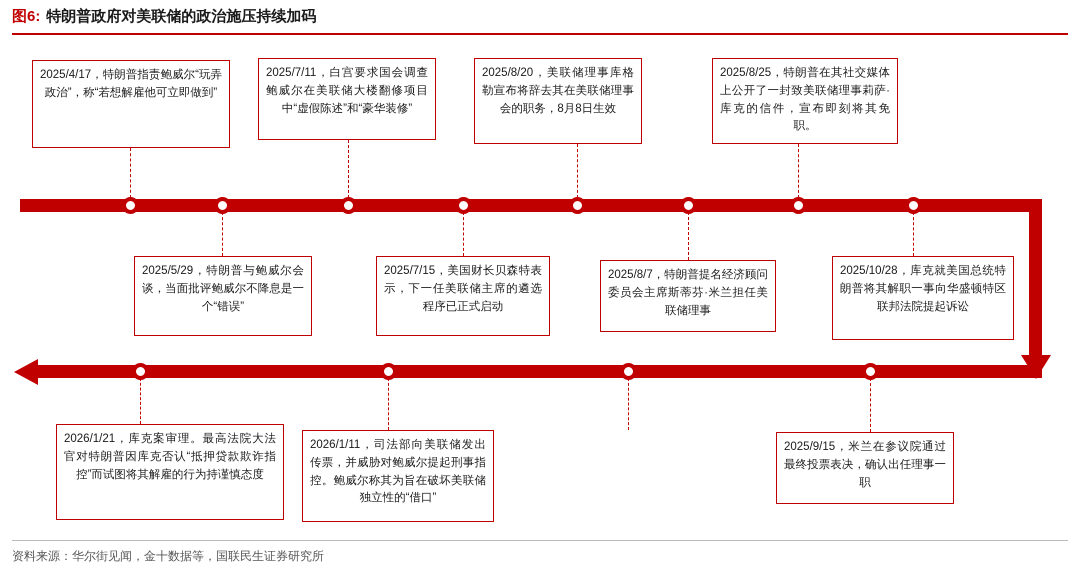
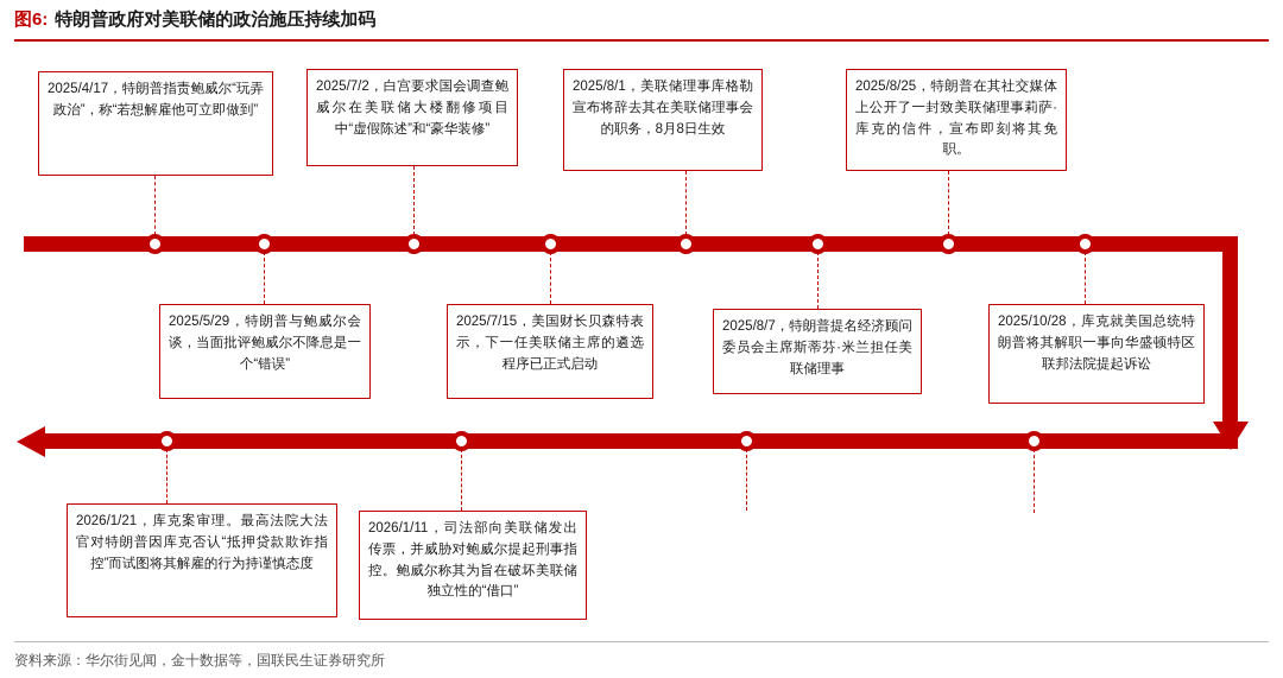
  图6:
  特朗普政府对美联储的政治施压持续加码
  2025/4/17，特朗普指责鲍威尔“玩弄政治”，称“若想解雇他可立即做到”
- 2025/7/11，白宫要求国会调查鲍威尔在美联储大楼翻修项目中“虚假陈述”和“豪华装修”
+ 2025/7/2，白宫要求国会调查鲍威尔在美联储大楼翻修项目中“虚假陈述”和“豪华装修”
- 2025/8/20，美联储理事库格勒宣布将辞去其在美联储理事会的职务，8月8日生效
+ 2025/8/1，美联储理事库格勒宣布将辞去其在美联储理事会的职务，8月8日生效
  2025/8/25，特朗普在其社交媒体上公开了一封致美联储理事莉萨·库克的信件，宣布即刻将其免职。
  2025/5/29，特朗普与鲍威尔会谈，当面批评鲍威尔不降息是一个“错误”
  2025/7/15，美国财长贝森特表示，下一任美联储主席的遴选程序已正式启动
  2025/8/7，特朗普提名经济顾问委员会主席斯蒂芬·米兰担任美联储理事
  2025/10/28，库克就美国总统特朗普将其解职一事向华盛顿特区联邦法院提起诉讼
  2026/1/21，库克案审理。最高法院大法官对特朗普因库克否认“抵押贷款欺诈指控”而试图将其解雇的行为持谨慎态度
  2026/1/11，司法部向美联储发出传票，并威胁对鲍威尔提起刑事指控。鲍威尔称其为旨在破坏美联储独立性的“借口”
- 2025/9/15，米兰在参议院通过最终投票表决，确认出任理事一职
  资料来源：华尔街见闻，金十数据等，国联民生证券研究所
